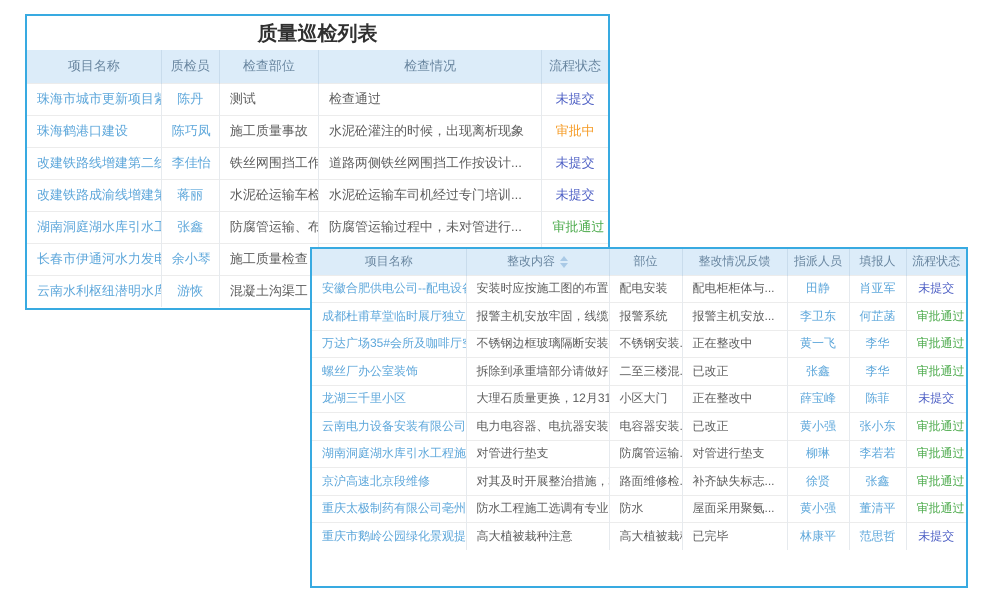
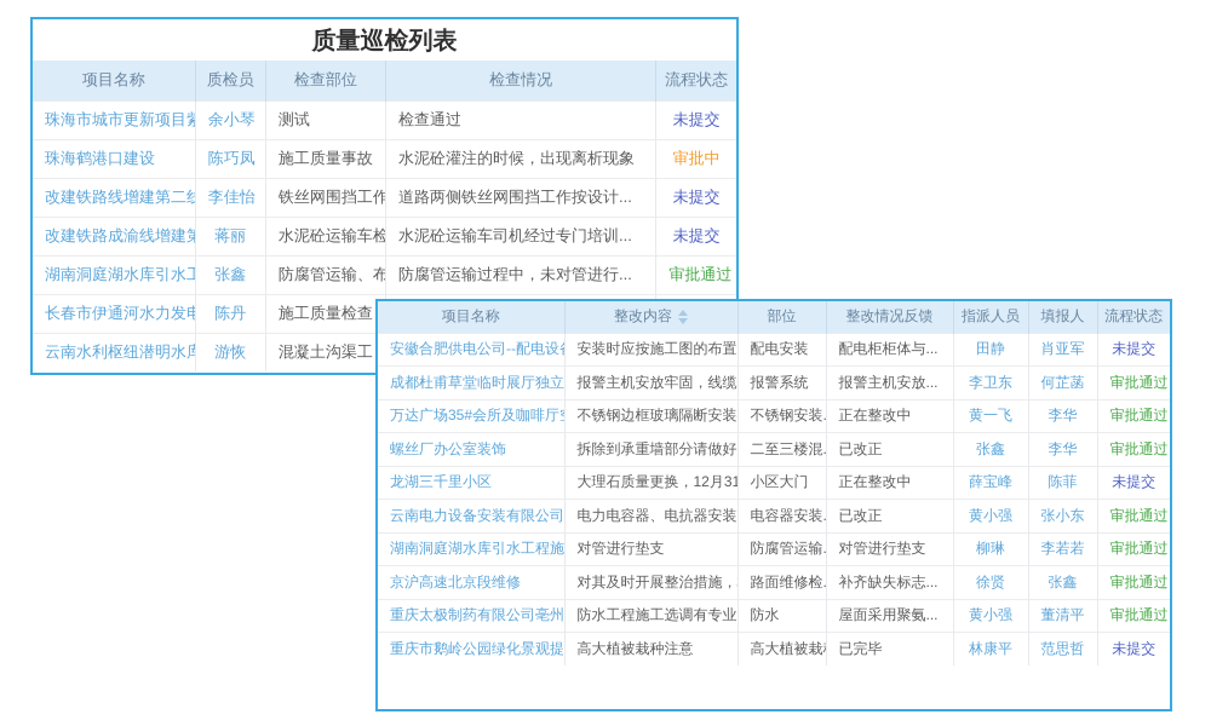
  质量巡检列表
  项目名称	质检员	检查部位	检查情况	流程状态
- 珠海市城市更新项目紫	陈丹	测试	检查通过	未提交
+ 珠海市城市更新项目紫	余小琴	测试	检查通过	未提交
  珠海鹤港口建设	陈巧凤	施工质量事故	水泥砼灌注的时候，出现离析现象	审批中
  改建铁路线增建第二线	李佳怡	铁丝网围挡工作	道路两侧铁丝网围挡工作按设计...	未提交
  改建铁路成渝线增建第	蒋丽	水泥砼运输车检	水泥砼运输车司机经过专门培训...	未提交
  湖南洞庭湖水库引水工	张鑫	防腐管运输、布	防腐管运输过程中，未对管进行...	审批通过
- 长春市伊通河水力发电	余小琴	施工质量检查
+ 长春市伊通河水力发电	陈丹	施工质量检查
  云南水利枢纽潜明水库	游恢	混凝土沟渠工
  项目名称	整改内容	部位	整改情况反馈	指派人员	填报人	流程状态
  安徽合肥供电公司--配电设	安装时应按施工图的布置	配电安装	配电柜柜体与...	田静	肖亚军	未提交
  成都杜甫草堂临时展厅独立	报警主机安放牢固，线缆	报警系统	报警主机安放...	李卫东	何芷菡	审批通过
  万达广场35#会所及咖啡厅	不锈钢边框玻璃隔断安装	不锈钢安装.	正在整改中	黄一飞	李华	审批通过
  螺丝厂办公室装饰	拆除到承重墙部分请做好	二至三楼混.	已改正	张鑫	李华	审批通过
  龙湖三千里小区	大理石质量更换，12月31	小区大门	正在整改中	薛宝峰	陈菲	未提交
  云南电力设备安装有限公司	电力电容器、电抗器安装	电容器安装.	已改正	黄小强	张小东	审批通过
  湖南洞庭湖水库引水工程施	对管进行垫支	防腐管运输.	对管进行垫支	柳琳	李若若	审批通过
  京沪高速北京段维修	对其及时开展整治措施，	路面维修检.	补齐缺失标志...	徐贤	张鑫	审批通过
  重庆太极制药有限公司亳州	防水工程施工选调有专业	防水	屋面采用聚氨...	黄小强	董清平	审批通过
  重庆市鹅岭公园绿化景观提	高大植被栽种注意	高大植被栽	已完毕	林康平	范思哲	未提交
